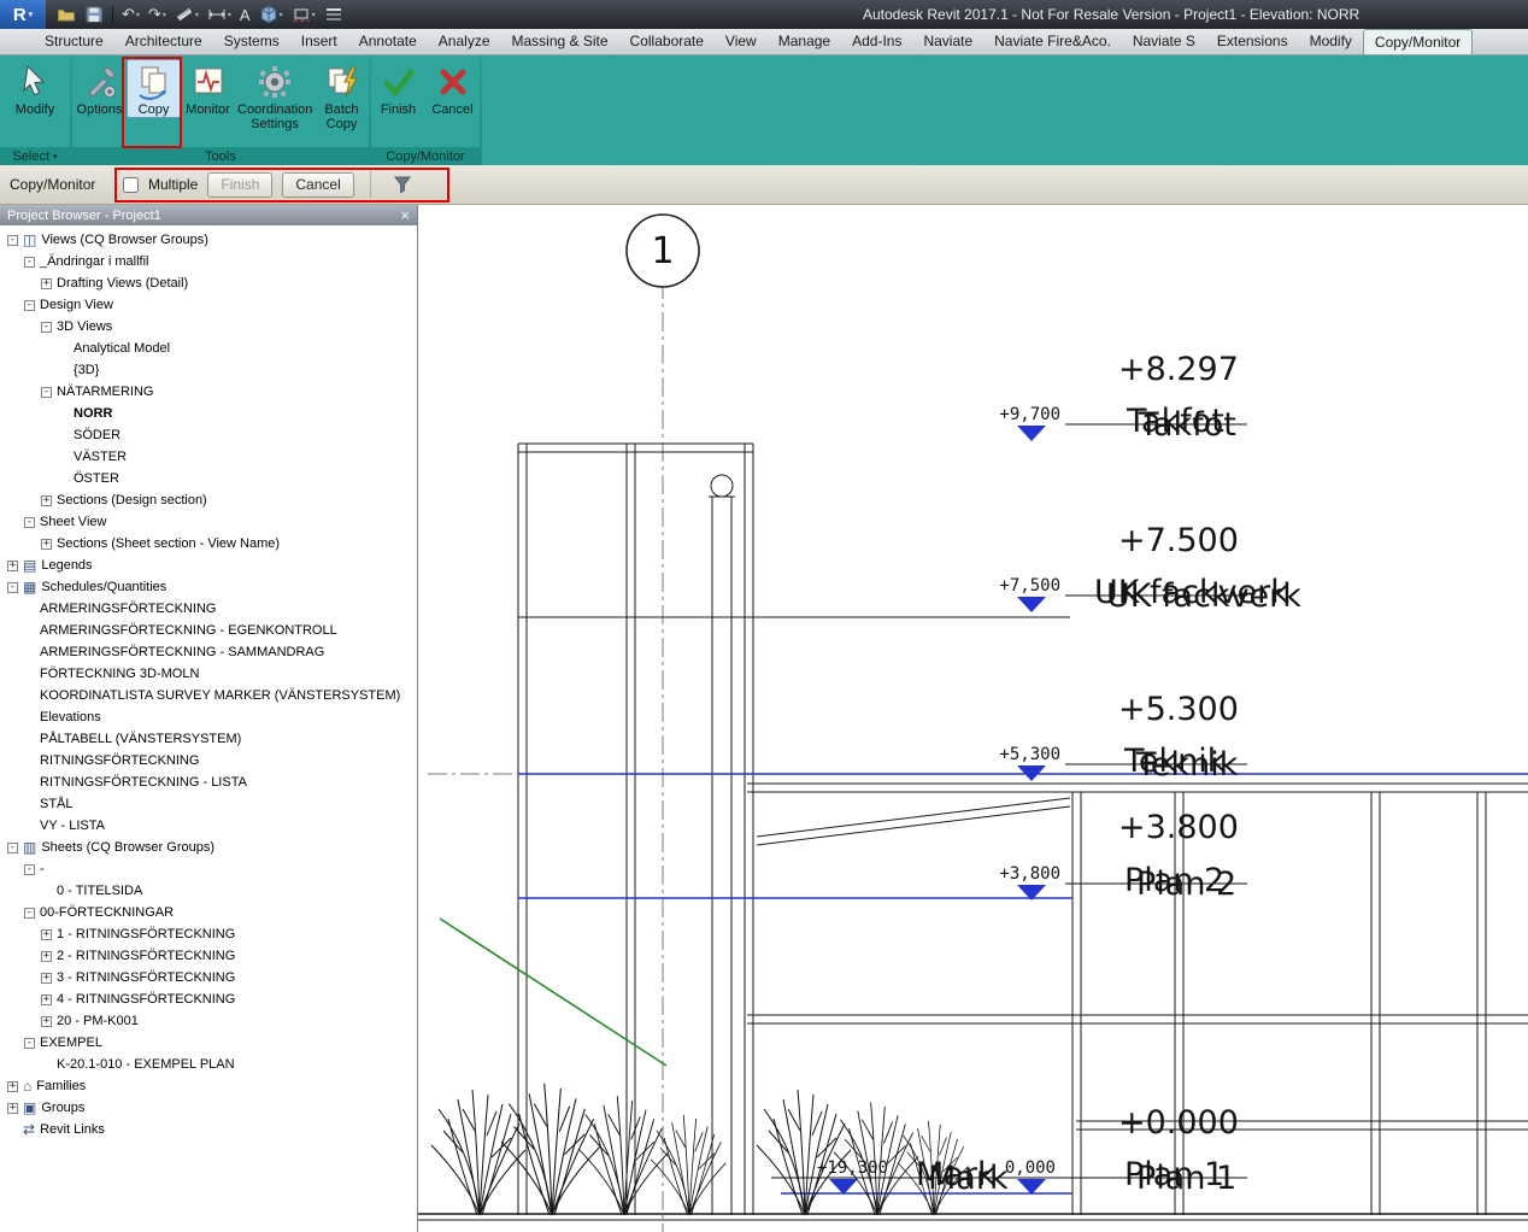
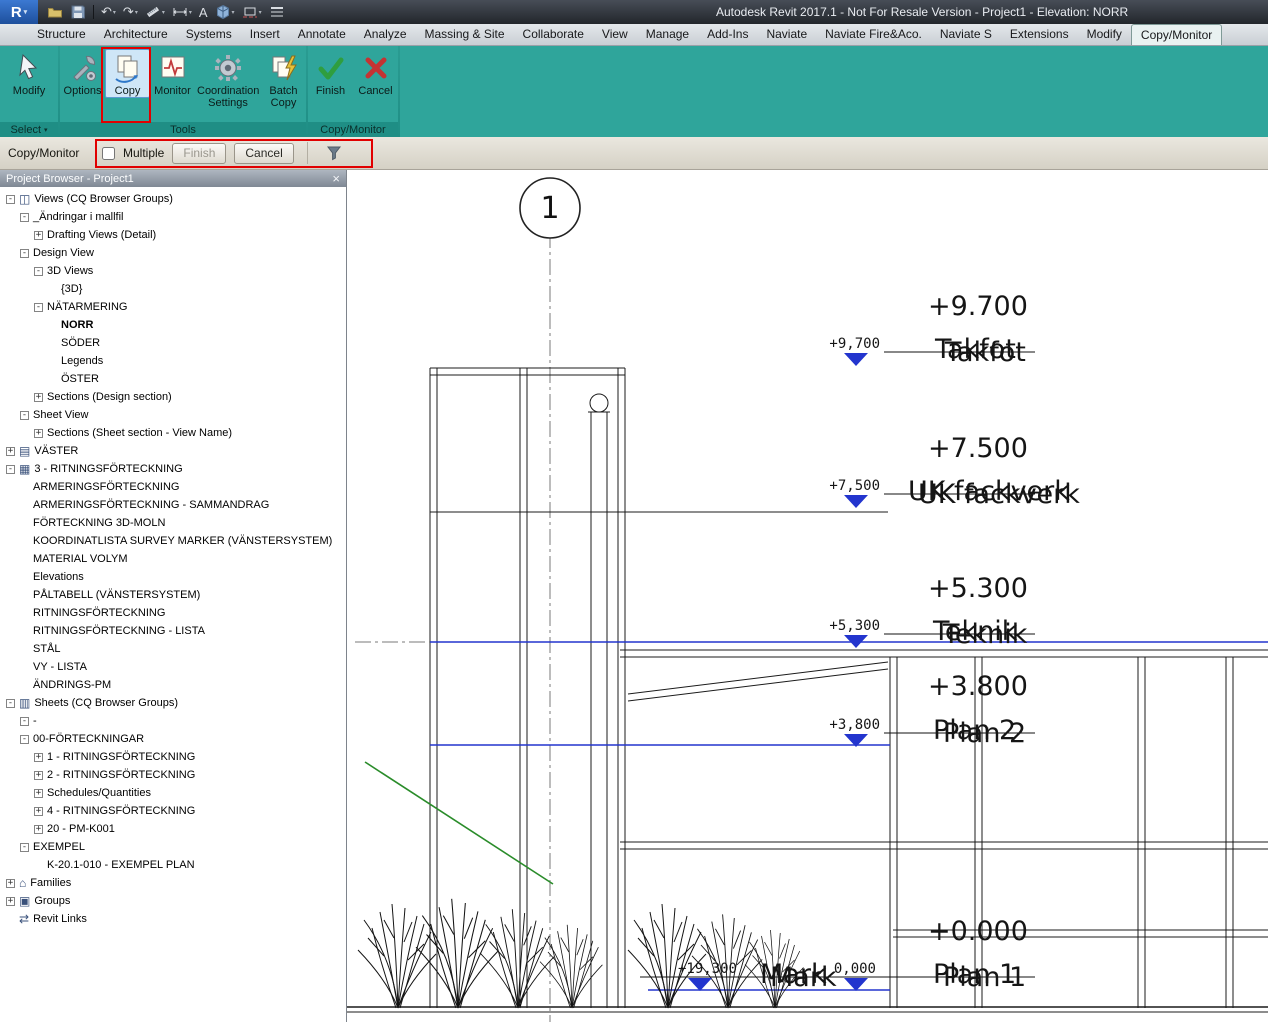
  R
  ↶
  ↷
  A
  Autodesk Revit 2017.1 - Not For Resale Version - Project1 - Elevation: NORR
  Structure
  Architecture
  Systems
  Insert
  Annotate
  Analyze
  Massing & Site
  Collaborate
  View
  Manage
  Add-Ins
  Naviate
  Naviate Fire&Aco.
  Naviate S
  Extensions
  Modify
  Copy/Monitor
  Modify
  Select
  Options
  Copy
  Monitor
  Coordination Settings
  Batch Copy
  Tools
  Finish
  Cancel
  Copy/Monitor
  Copy/Monitor
  Multiple
  Finish
  Cancel
  Project Browser - Project1
  ×
  -
  ◫
  Views (CQ Browser Groups)
  -
  _Ändringar i mallfil
  +
  Drafting Views (Detail)
  -
  Design View
  -
  3D Views
- Analytical Model
  {3D}
  -
  NÄTARMERING
  NORR
  SÖDER
- VÄSTER
+ Legends
  ÖSTER
  +
  Sections (Design section)
  -
  Sheet View
  +
  Sections (Sheet section - View Name)
  +
  ▤
- Legends
+ VÄSTER
  -
  ▦
- Schedules/Quantities
+ 3 - RITNINGSFÖRTECKNING
  ARMERINGSFÖRTECKNING
- ARMERINGSFÖRTECKNING - EGENKONTROLL
  ARMERINGSFÖRTECKNING - SAMMANDRAG
  FÖRTECKNING 3D-MOLN
  KOORDINATLISTA SURVEY MARKER (VÄNSTERSYSTEM)
+ MATERIAL VOLYM
  Elevations
  PÅLTABELL (VÄNSTERSYSTEM)
  RITNINGSFÖRTECKNING
  RITNINGSFÖRTECKNING - LISTA
  STÅL
  VY - LISTA
+ ÄNDRINGS-PM
  -
  ▥
  Sheets (CQ Browser Groups)
  -
  -
- 0 - TITELSIDA
  -
  00-FÖRTECKNINGAR
  +
  1 - RITNINGSFÖRTECKNING
  +
  2 - RITNINGSFÖRTECKNING
  +
- 3 - RITNINGSFÖRTECKNING
+ Schedules/Quantities
  +
  4 - RITNINGSFÖRTECKNING
  +
  20 - PM-K001
  -
  EXEMPEL
  K-20.1-010 - EXEMPEL PLAN
  +
  ⌂
  Families
  +
  ▣
  Groups
  ⇄
  Revit Links
  1
  +9,700
- +8.297
+ +9.700
  Takfot
  Takfot
  +7,500
  +7.500
  UK fackverk
  UK fackverk
  +5,300
  +5.300
  Teknik
  Teknik
  +3,800
  +3.800
  Plan 2
  Plan 2
  0,000
  +0.000
  Plan 1
  Plan 1
  +19,300
  Mark
  Mark
